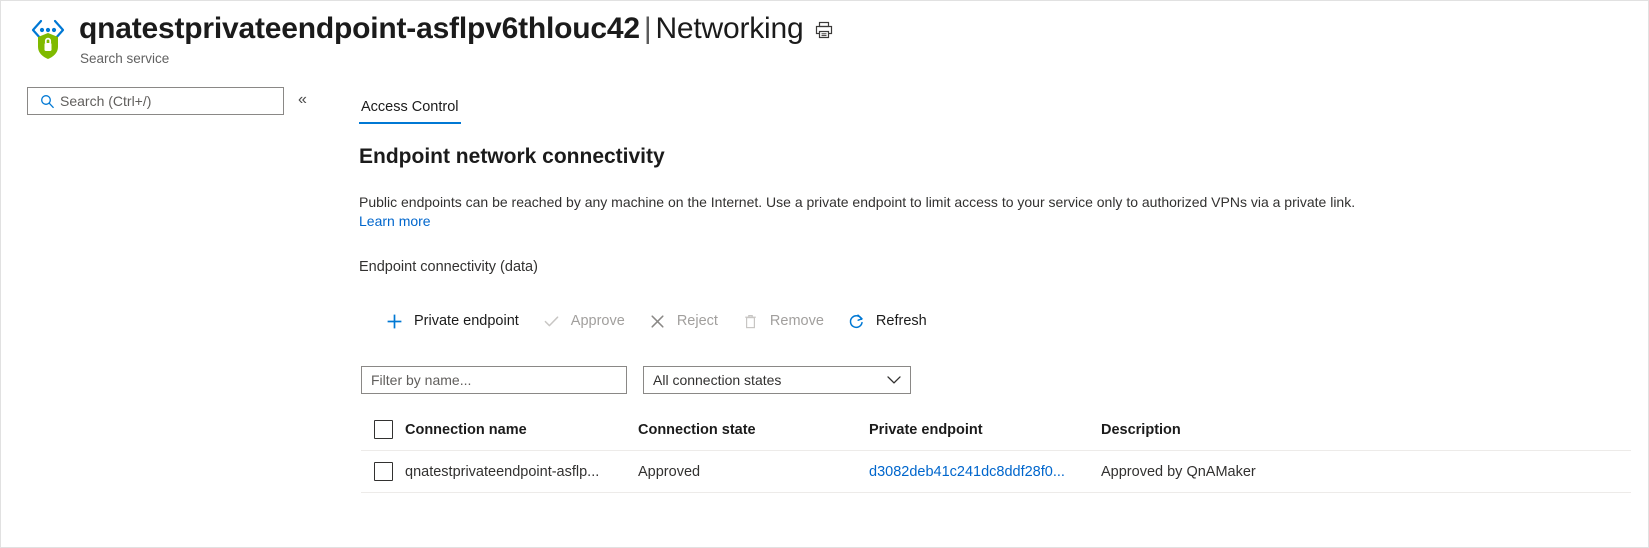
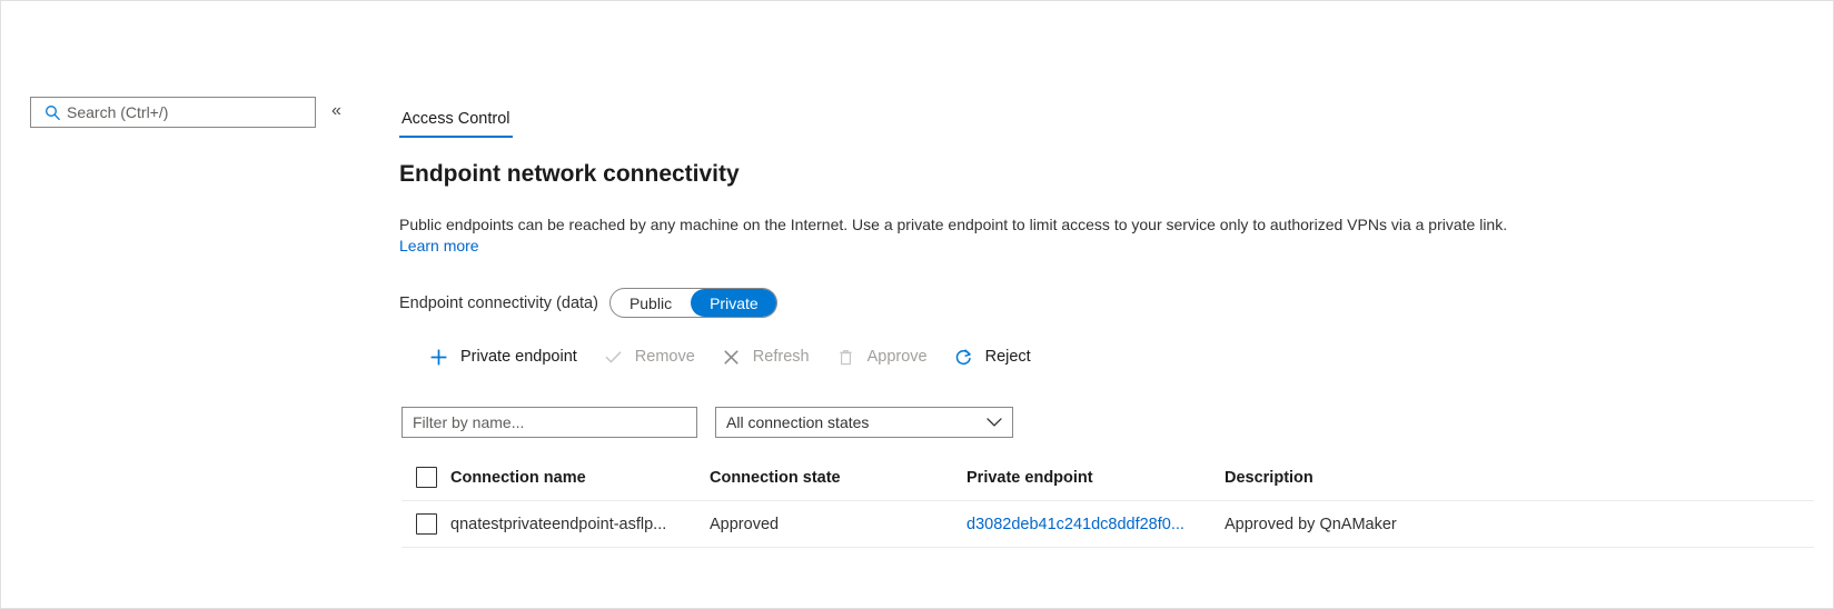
- qnatestprivateendpoint-asflpv6thlouc42 | Networking
- Search service
  Search (Ctrl+/)
  «
  Access Control
  Endpoint network connectivity
  Public endpoints can be reached by any machine on the Internet. Use a private endpoint to limit access to your service only to authorized VPNs via a private link.
  Learn more
  Endpoint connectivity (data)
+ Public
+ Private
  Private endpoint
- Approve
+ Remove
- Reject
+ Refresh
- Remove
+ Approve
- Refresh
+ Reject
  Filter by name...
  All connection states
  Connection name
  Connection state
  Private endpoint
  Description
  qnatestprivateendpoint-asflp...
  Approved
  d3082deb41c241dc8ddf28f0...
  Approved by QnAMaker
